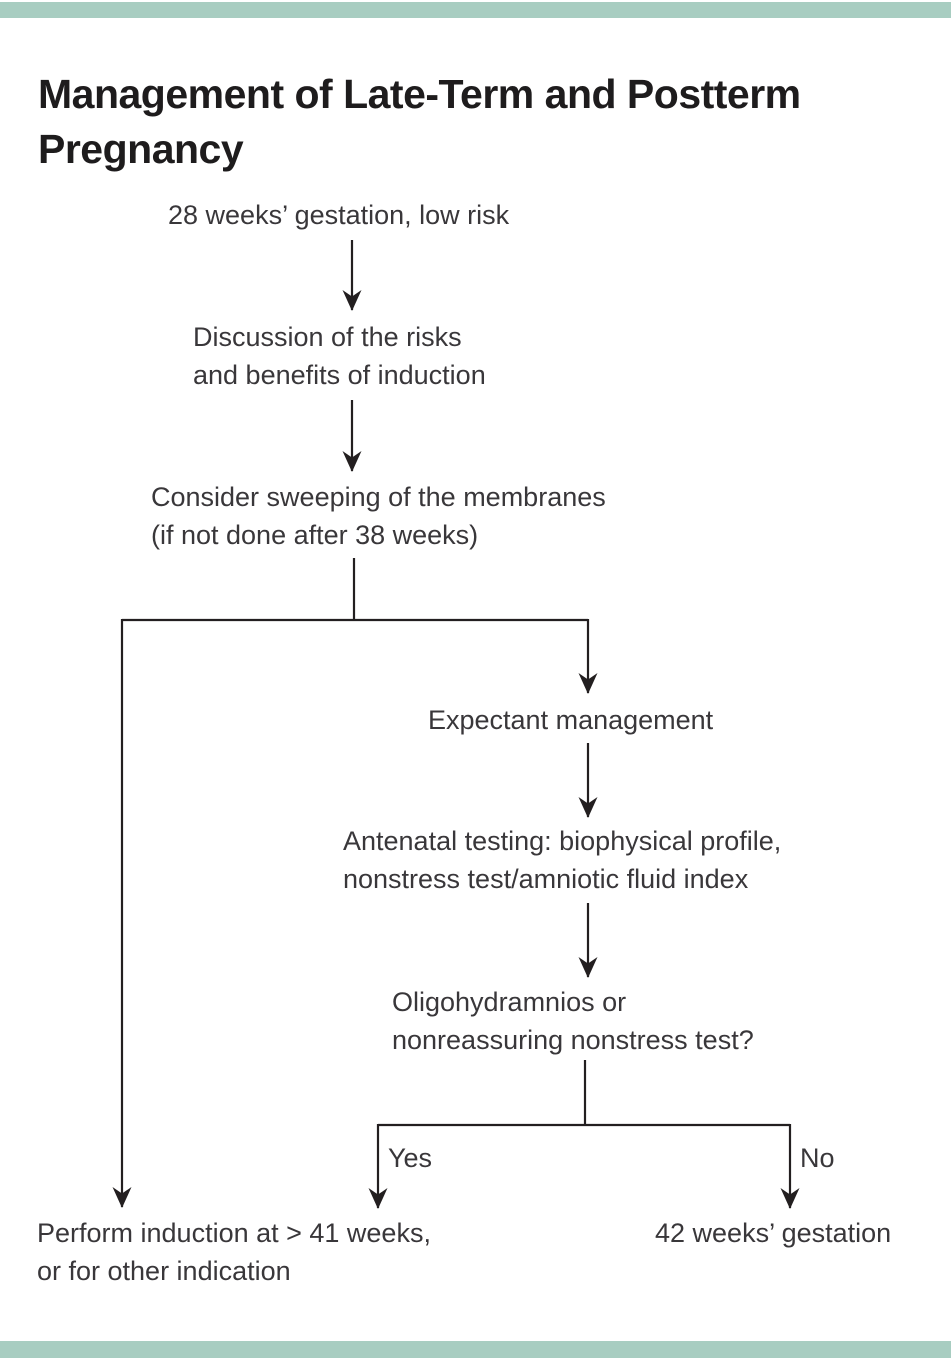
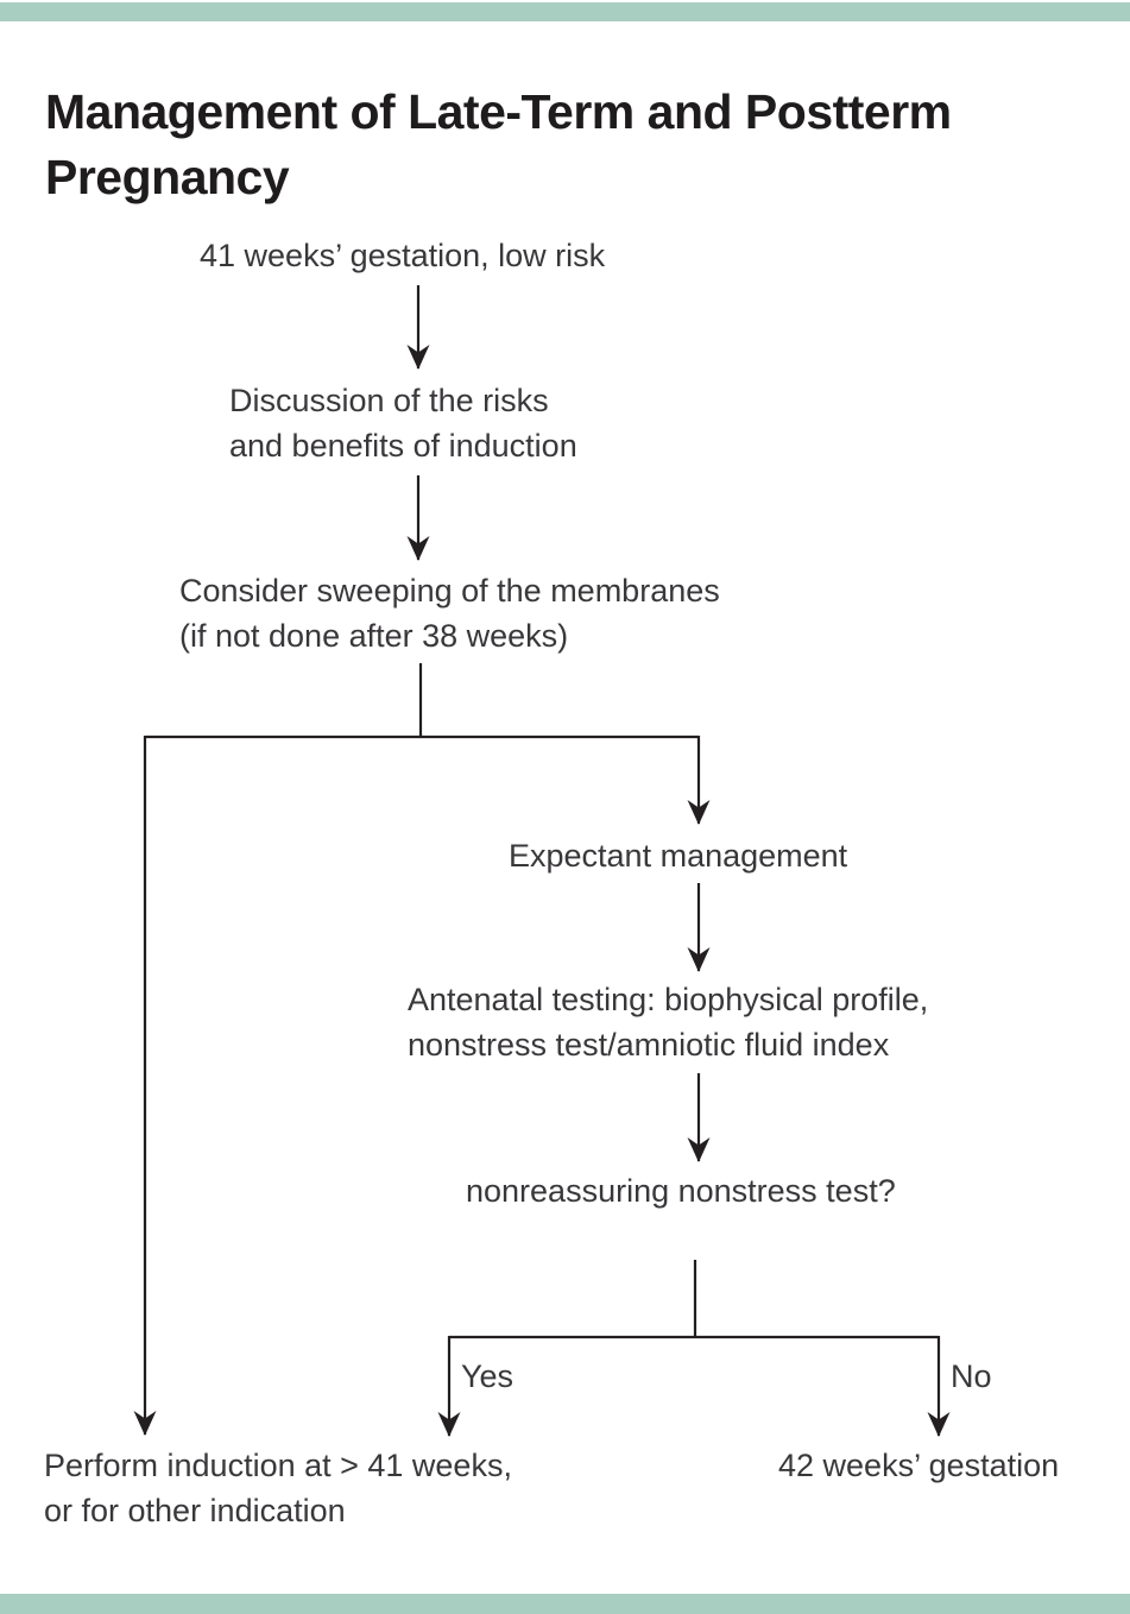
  Management of Late-Term and Postterm Pregnancy
- 28 weeks’ gestation, low risk
+ 41 weeks’ gestation, low risk
  Discussion of the risks
  and benefits of induction
  Consider sweeping of the membranes
  (if not done after 38 weeks)
  Expectant management
  Antenatal testing: biophysical profile,
  nonstress test/amniotic fluid index
- Oligohydramnios or
  nonreassuring nonstress test?
  Yes
  No
  Perform induction at > 41 weeks,
  or for other indication
  42 weeks’ gestation
